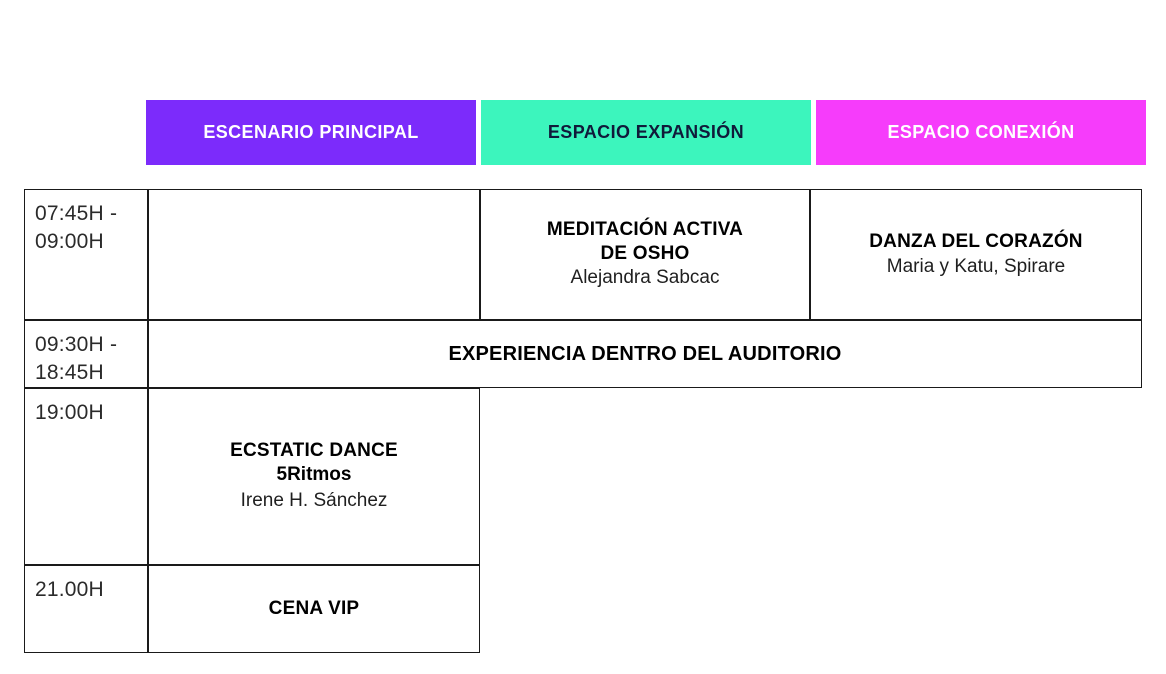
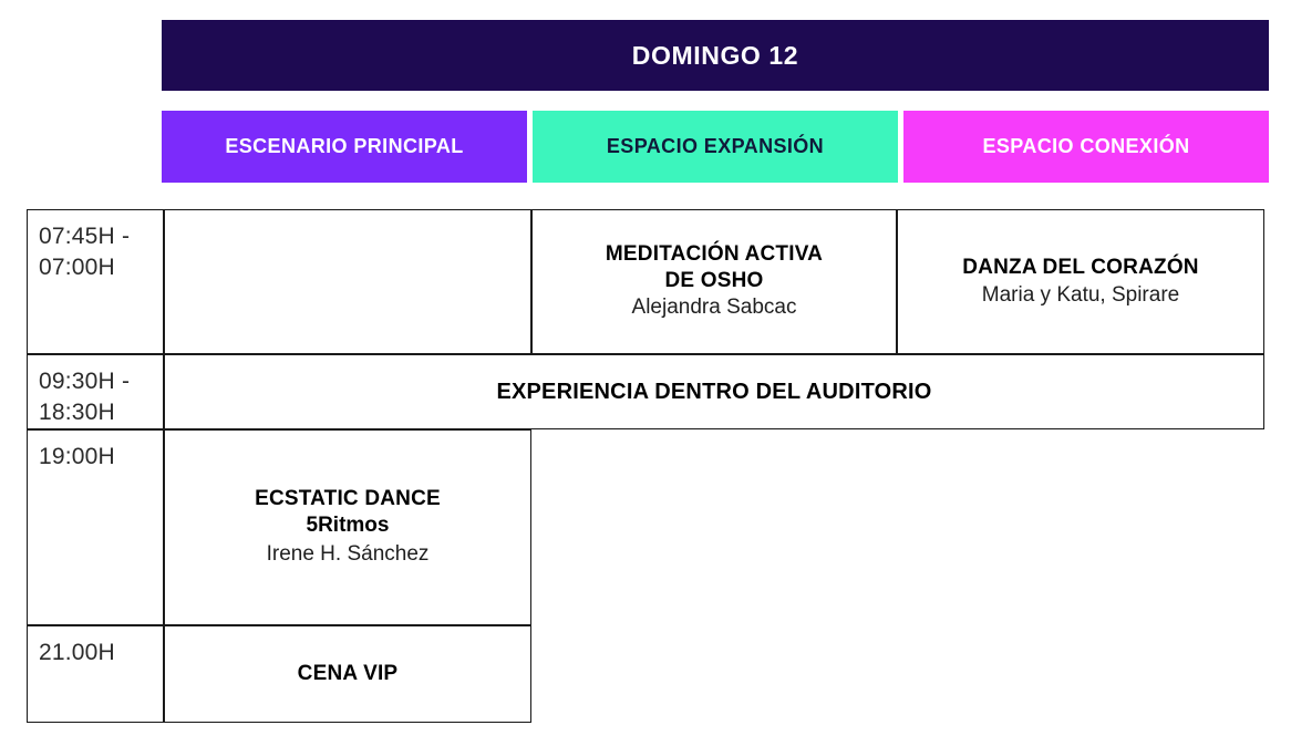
+ DOMINGO 12
  ESCENARIO PRINCIPAL
  ESPACIO EXPANSIÓN
  ESPACIO CONEXIÓN
  07:45H -
- 09:00H
+ 07:00H
  MEDITACIÓN ACTIVA
  DE OSHO
  Alejandra Sabcac
  DANZA DEL CORAZÓN
  Maria y Katu, Spirare
  09:30H -
- 18:45H
+ 18:30H
  EXPERIENCIA DENTRO DEL AUDITORIO
  19:00H
  ECSTATIC DANCE
  5Ritmos
  Irene H. Sánchez
  21.00H
  CENA VIP
